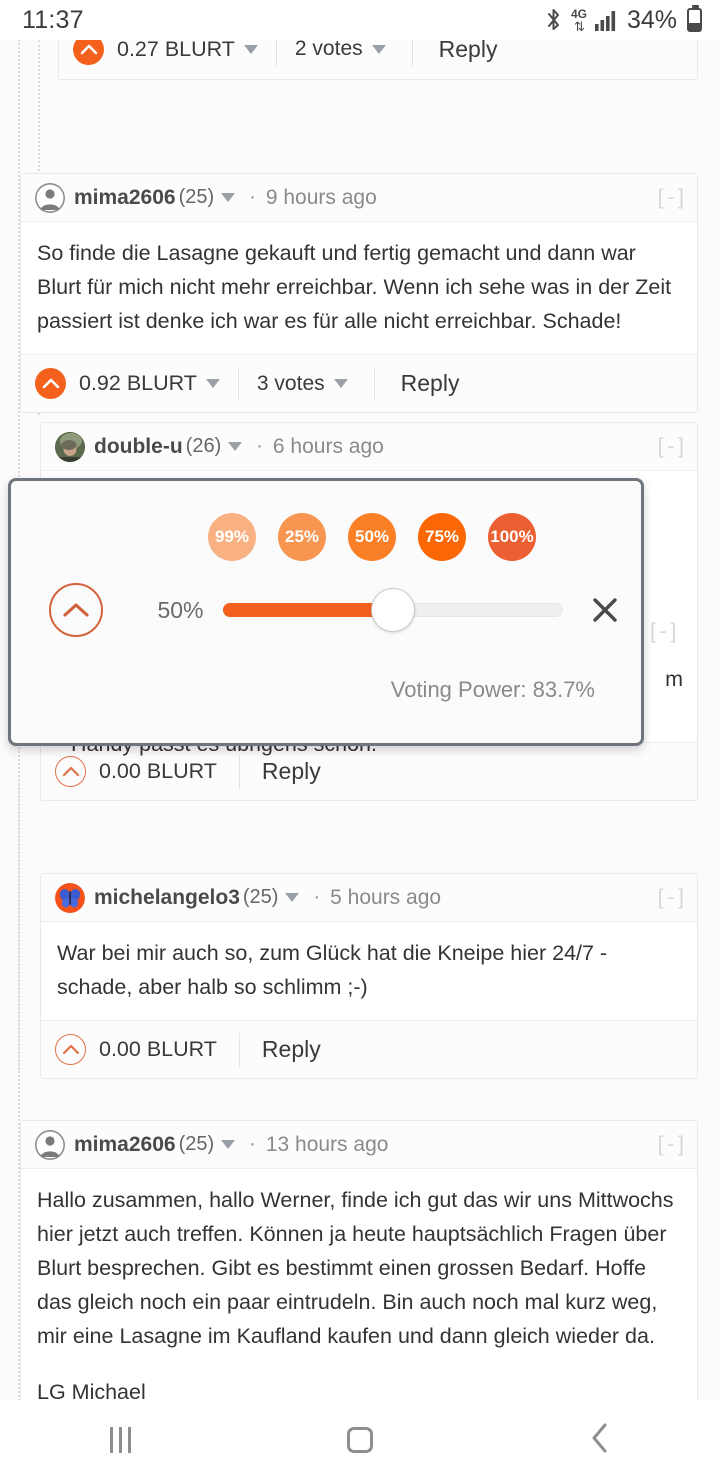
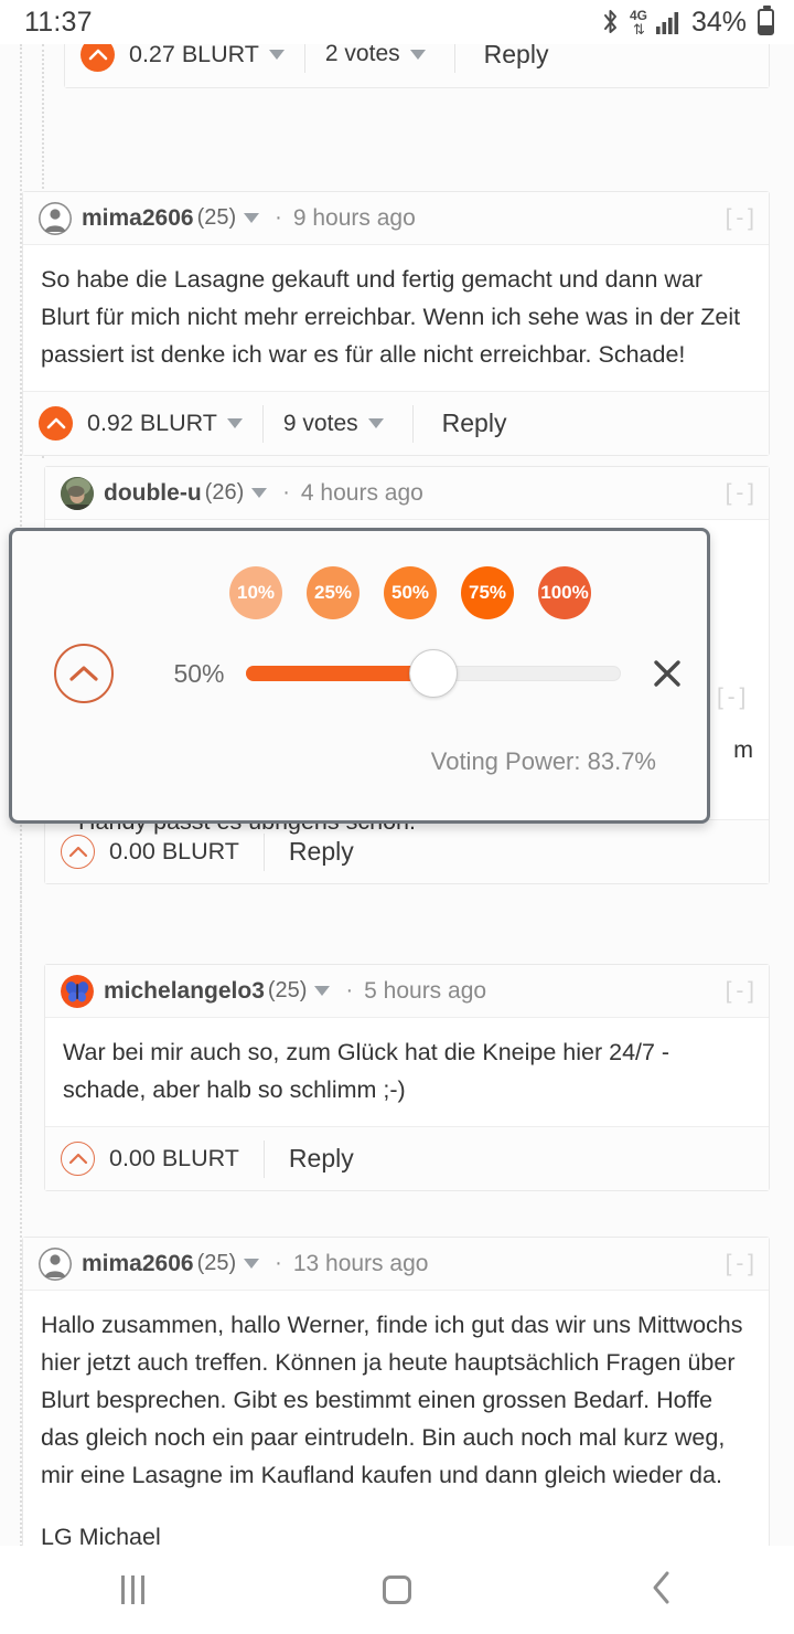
  11:37
  4G
  ⇅
  34%
  0.27 BLURT
  2 votes
  Reply
  mima2606
  (25)
  ·
  9 hours ago
  [ - ]
- So finde die Lasagne gekauft und fertig gemacht und dann war Blurt für mich nicht mehr erreichbar. Wenn ich sehe was in der Zeit passiert ist denke ich war es für alle nicht erreichbar. Schade!
+ So habe die Lasagne gekauft und fertig gemacht und dann war Blurt für mich nicht mehr erreichbar. Wenn ich sehe was in der Zeit passiert ist denke ich war es für alle nicht erreichbar. Schade!
  0.92 BLURT
- 3 votes
+ 9 votes
  Reply
  double-u
  (26)
  ·
- 6 hours ago
+ 4 hours ago
  [ - ]
  m
  0.00 BLURT
  Reply
  [ - ]
  michelangelo3
  (25)
  ·
  5 hours ago
  [ - ]
  War bei mir auch so, zum Glück hat die Kneipe hier 24/7 - schade, aber halb so schlimm ;-)
  0.00 BLURT
  Reply
  mima2606
  (25)
  ·
  13 hours ago
  [ - ]
  Hallo zusammen, hallo Werner, finde ich gut das wir uns Mittwochs hier jetzt auch treffen. Können ja heute hauptsächlich Fragen über Blurt besprechen. Gibt es bestimmt einen grossen Bedarf. Hoffe das gleich noch ein paar eintrudeln. Bin auch noch mal kurz weg, mir eine Lasagne im Kaufland kaufen und dann gleich wieder da.
  LG Michael
- 99%
+ 10%
  25%
  50%
  75%
  100%
  50%
  Voting Power: 83.7%
